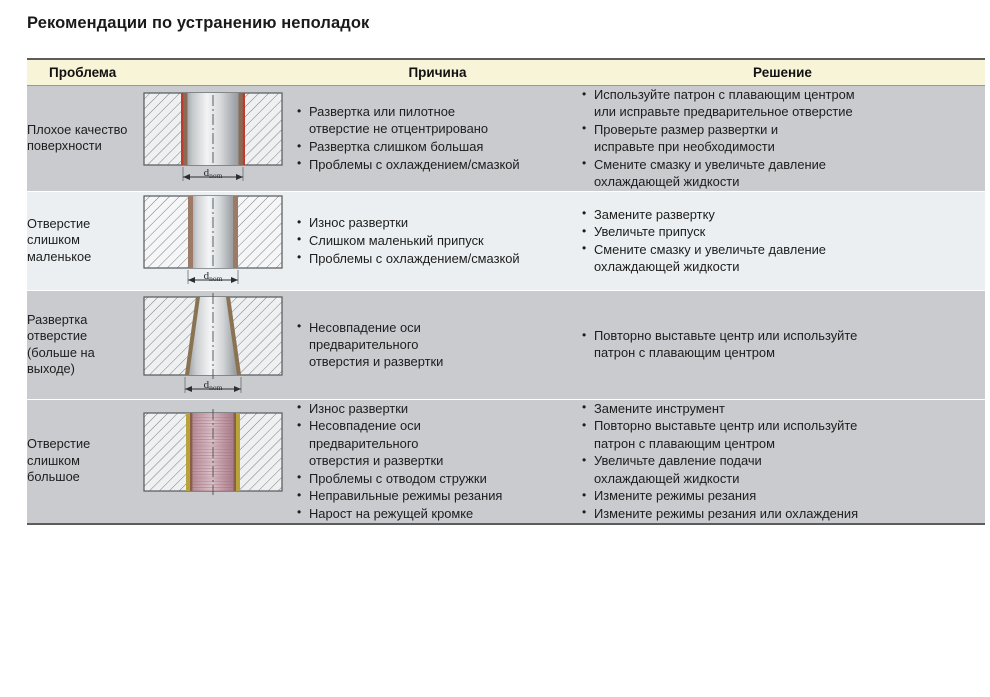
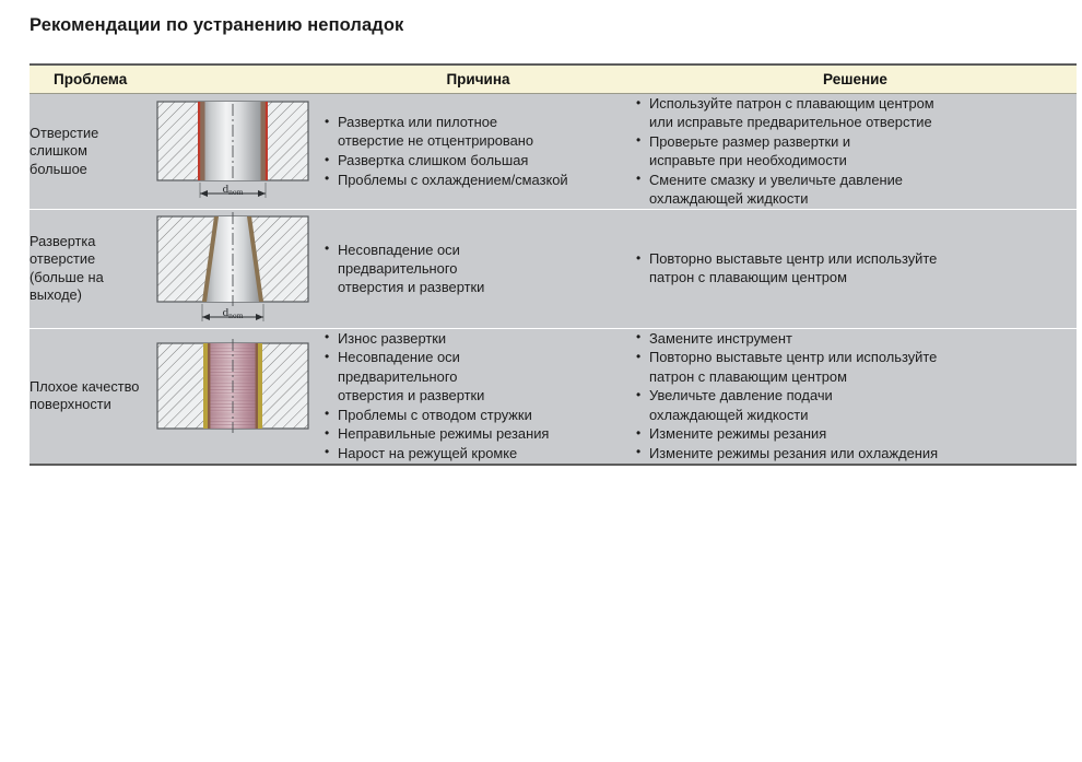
  Рекомендации по устранению неполадок
  Проблема	Причина	Решение
- Плохое качество поверхности	dnom	Развертка или пилотное отверстие не отцентрировано Развертка слишком большая Проблемы с охлаждением/смазкой	Используйте патрон с плавающим центром или исправьте предварительное отверстие Проверьте размер развертки и исправьте при необходимости Смените смазку и увеличьте давление охлаждающей жидкости
+ Отверстие слишком большое	dnom	Развертка или пилотное отверстие не отцентрировано Развертка слишком большая Проблемы с охлаждением/смазкой	Используйте патрон с плавающим центром или исправьте предварительное отверстие Проверьте размер развертки и исправьте при необходимости Смените смазку и увеличьте давление охлаждающей жидкости
- Отверстие слишком маленькое	dnom	Износ развертки Слишком маленький припуск Проблемы с охлаждением/смазкой	Замените развертку Увеличьте припуск Смените смазку и увеличьте давление охлаждающей жидкости
  Развертка отверстие (больше на выходе)	dnom	Несовпадение оси предварительного отверстия и развертки	Повторно выставьте центр или используйте патрон с плавающим центром
- Отверстие слишком большое		Износ развертки Несовпадение оси предварительного отверстия и развертки Проблемы с отводом стружки Неправильные режимы резания Нарост на режущей кромке	Замените инструмент Повторно выставьте центр или используйте патрон с плавающим центром Увеличьте давление подачи охлаждающей жидкости Измените режимы резания Измените режимы резания или охлаждения
+ Плохое качество поверхности		Износ развертки Несовпадение оси предварительного отверстия и развертки Проблемы с отводом стружки Неправильные режимы резания Нарост на режущей кромке	Замените инструмент Повторно выставьте центр или используйте патрон с плавающим центром Увеличьте давление подачи охлаждающей жидкости Измените режимы резания Измените режимы резания или охлаждения
